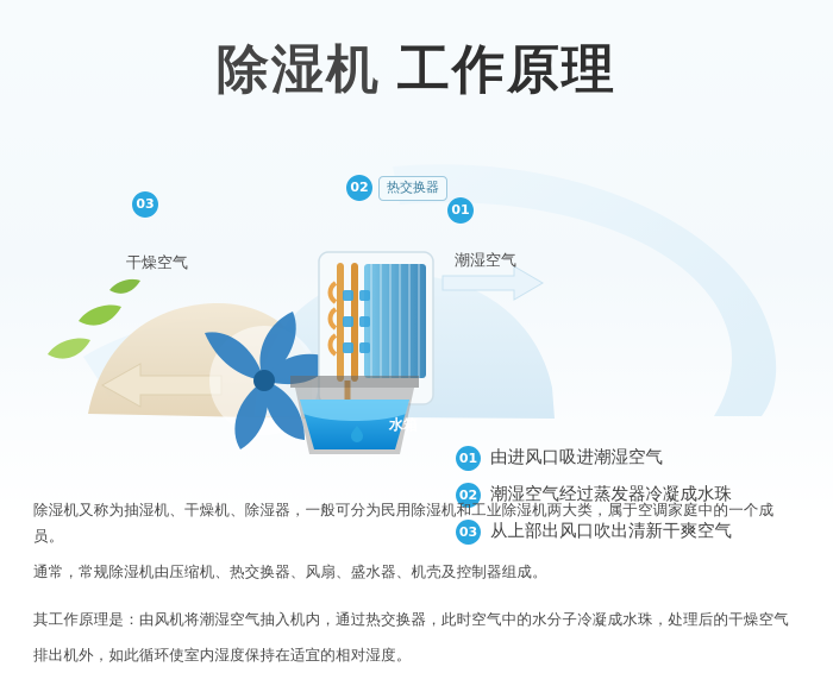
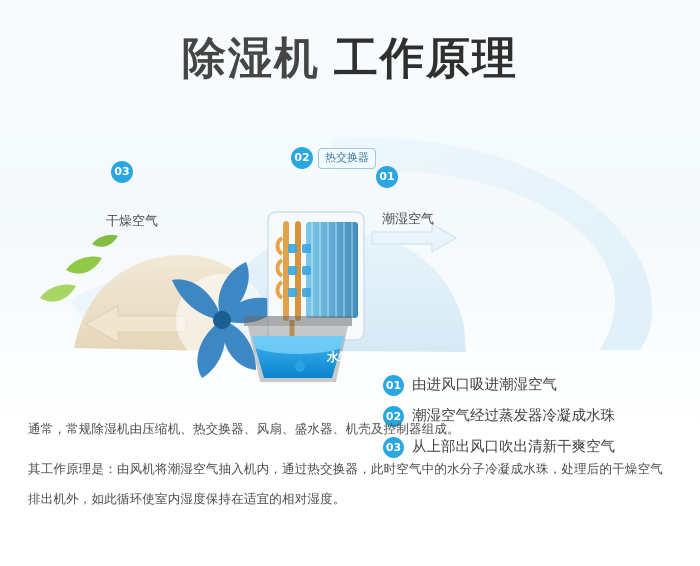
  除湿机 工作原理
  03
  干燥空气
  02
  热交换器
  01
  潮湿空气
  水箱
  01
  由进风口吸进潮湿空气
  02
  潮湿空气经过蒸发器冷凝成水珠
  03
  从上部出风口吹出清新干爽空气
- 除湿机又称为抽湿机、干燥机、除湿器，一般可分为民用除湿机和工业除湿机两大类，属于空调家庭中的一个成员。
  通常，常规除湿机由压缩机、热交换器、风扇、盛水器、机壳及控制器组成。
  其工作原理是：由风机将潮湿空气抽入机内，通过热交换器，此时空气中的水分子冷凝成水珠，处理后的干燥空气
  排出机外，如此循环使室内湿度保持在适宜的相对湿度。
